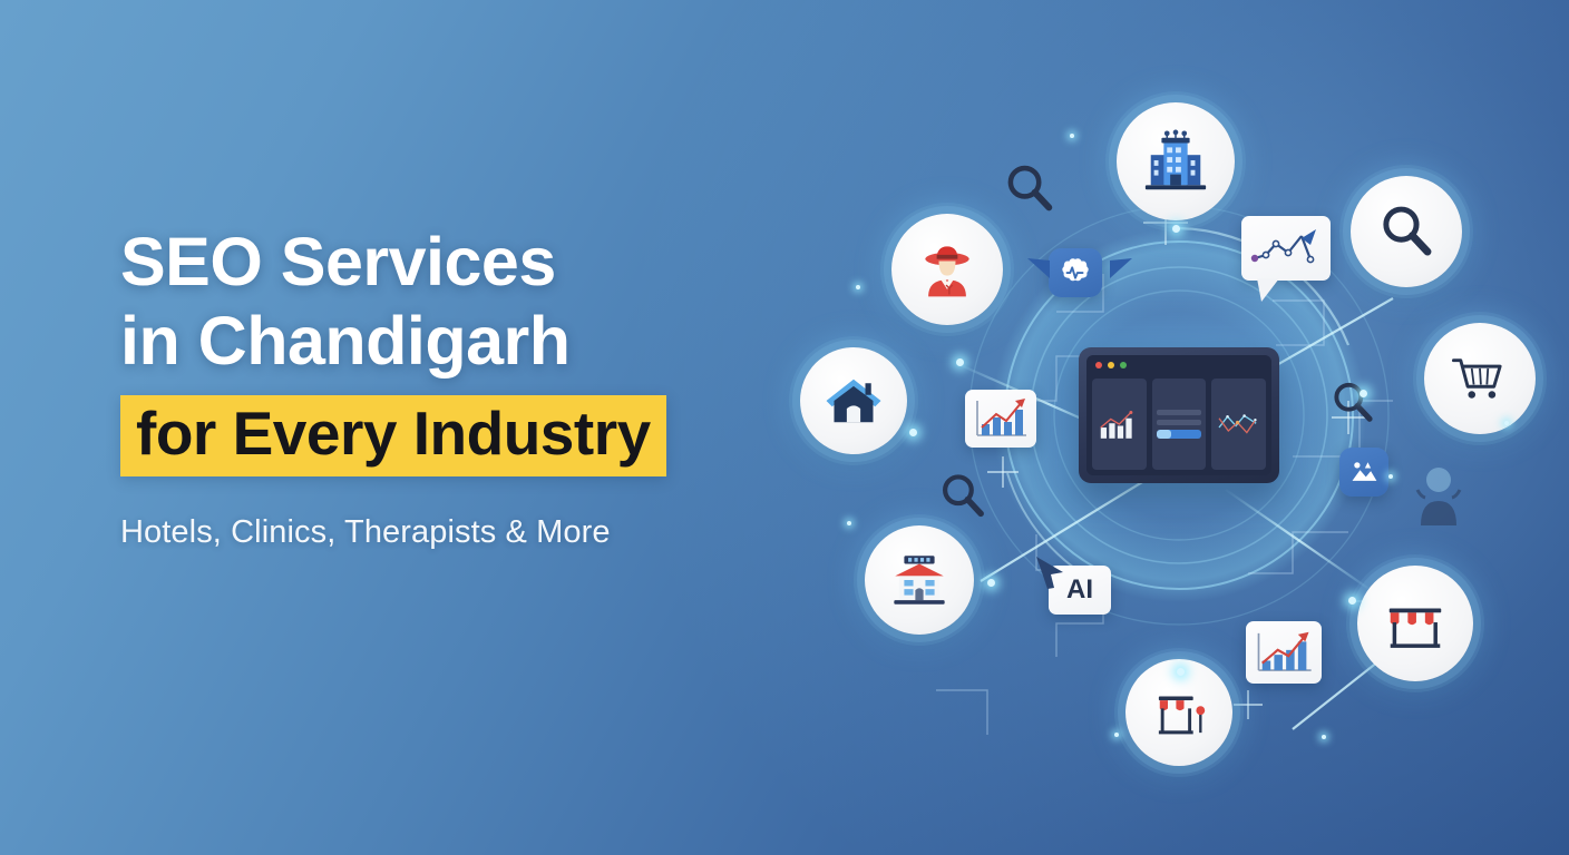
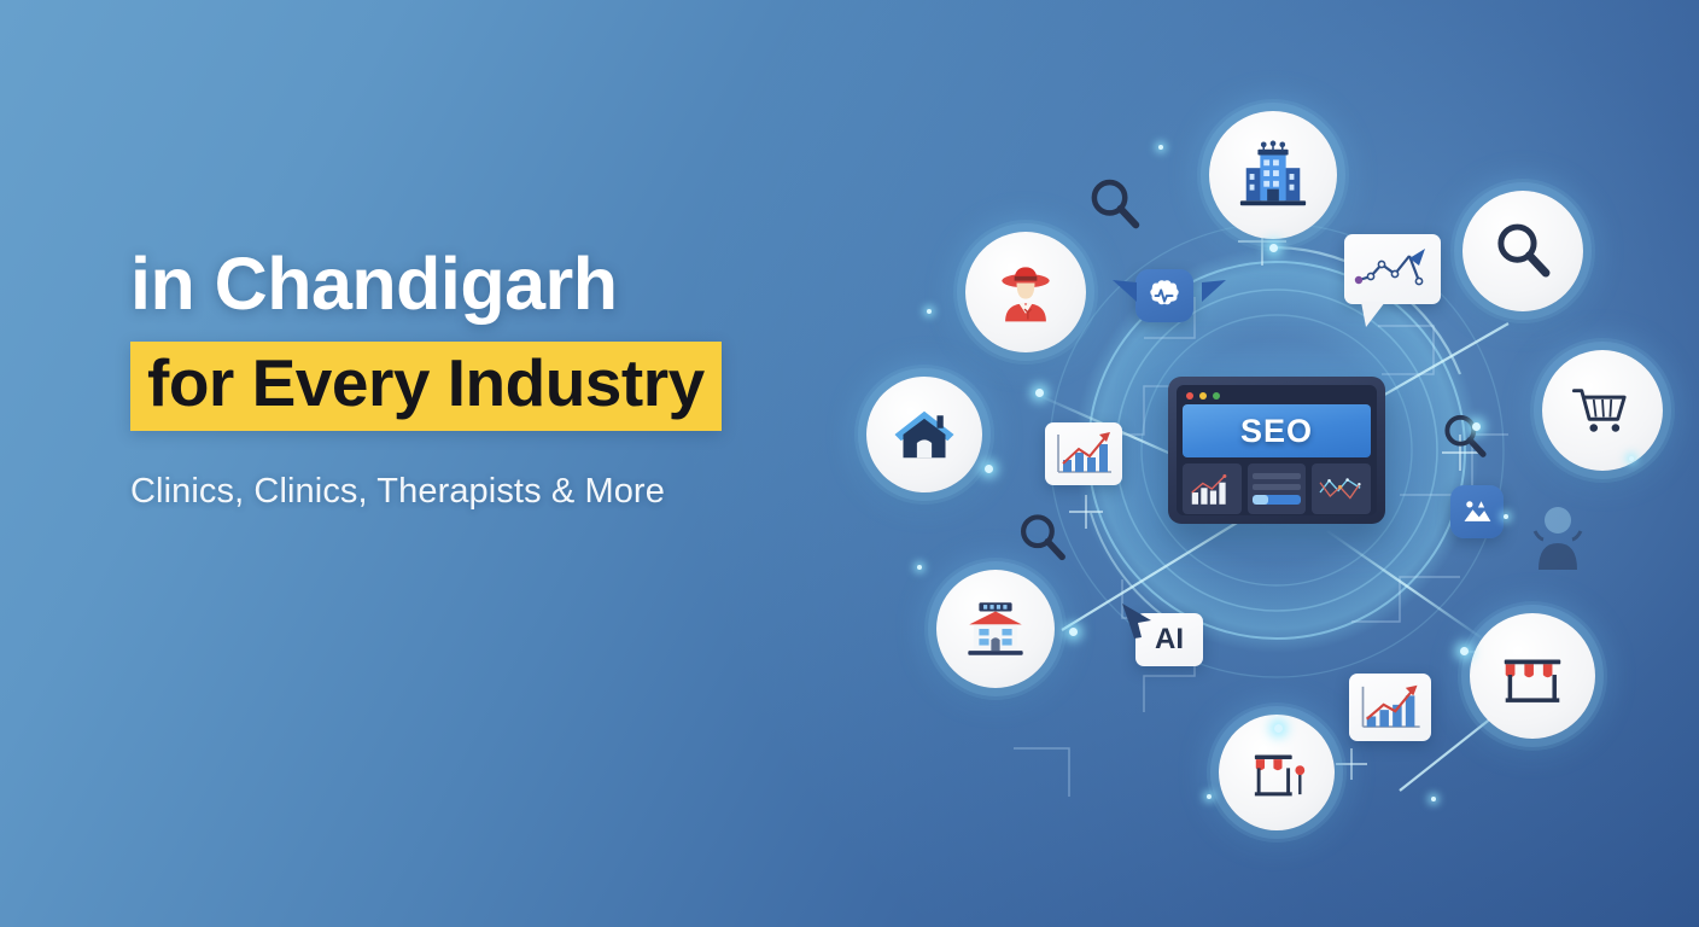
- SEO Services
  in Chandigarh
  for Every Industry
- Hotels, Clinics, Therapists & More
+ Clinics, Clinics, Therapists & More
+ SEO
  AI
